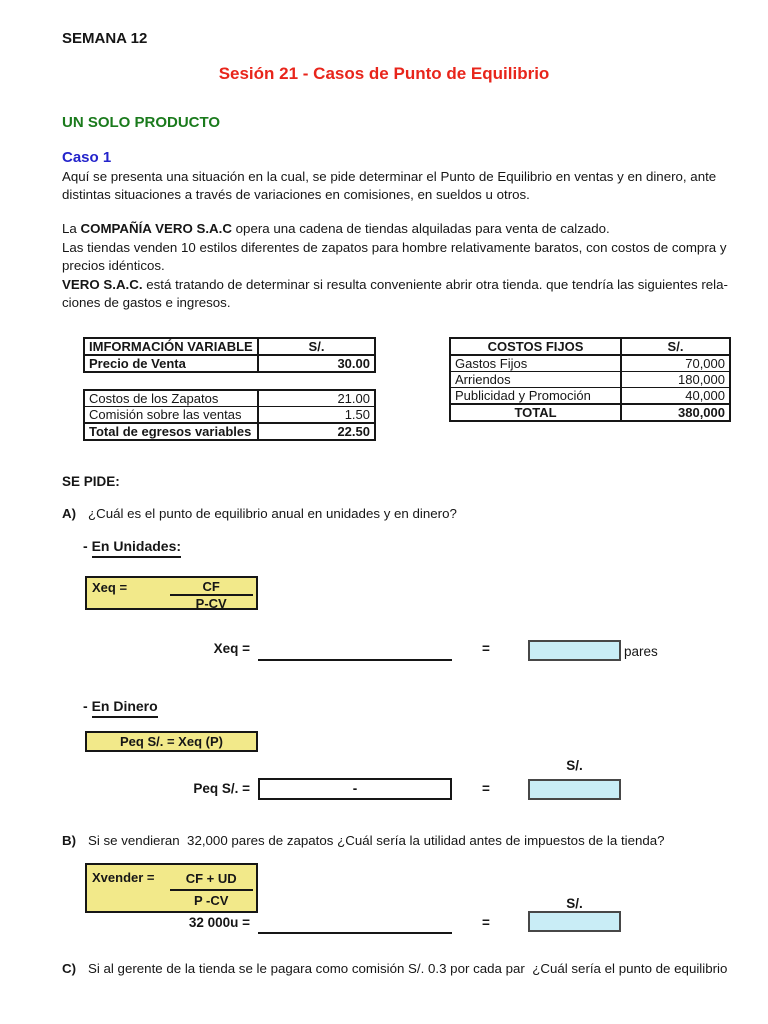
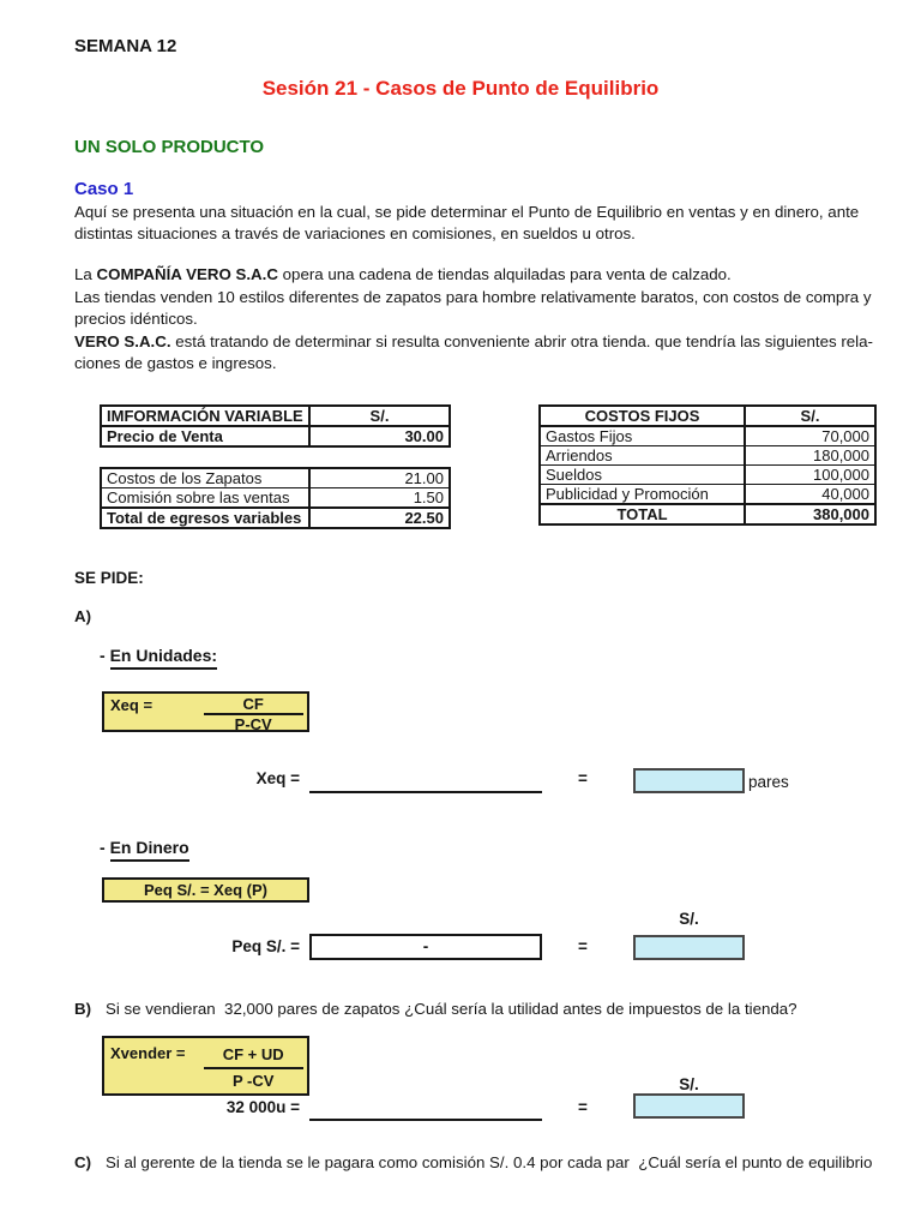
  SEMANA 12
  Sesión 21 - Casos de Punto de Equilibrio
  UN SOLO PRODUCTO
  Caso 1
  Aquí se presenta una situación en la cual, se pide determinar el Punto de Equilibrio en ventas y en dinero, ante
  distintas situaciones a través de variaciones en comisiones, en sueldos u otros.
  La COMPAÑÍA VERO S.A.C opera una cadena de tiendas alquiladas para venta de calzado.
  Las tiendas venden 10 estilos diferentes de zapatos para hombre relativamente baratos, con costos de compra y
  precios idénticos.
  VERO S.A.C. está tratando de determinar si resulta conveniente abrir otra tienda. que tendría las siguientes rela-
  ciones de gastos e ingresos.
  IMFORMACIÓN VARIABLE	S/.
  Precio de Venta	30.00
  Costos de los Zapatos	21.00
  Comisión sobre las ventas	1.50
  Total de egresos variables	22.50
  COSTOS FIJOS	S/.
  Gastos Fijos	70,000
  Arriendos	180,000
+ Sueldos	100,000
  Publicidad y Promoción	40,000
  TOTAL	380,000
  SE PIDE:
  A)
- ¿Cuál es el punto de equilibrio anual en unidades y en dinero?
  - En Unidades:
  Xeq =
  CF
  P-CV
  Xeq =
  =
  pares
  - En Dinero
  Peq S/. = Xeq (P)
  S/.
  Peq S/. =
  -
  =
  B)
  Si se vendieran 32,000 pares de zapatos ¿Cuál sería la utilidad antes de impuestos de la tienda?
  Xvender =
  CF + UD
  P -CV
  S/.
  32 000u =
  =
  C)
- Si al gerente de la tienda se le pagara como comisión S/. 0.3 por cada par ¿Cuál sería el punto de equilibrio
+ Si al gerente de la tienda se le pagara como comisión S/. 0.4 por cada par ¿Cuál sería el punto de equilibrio
